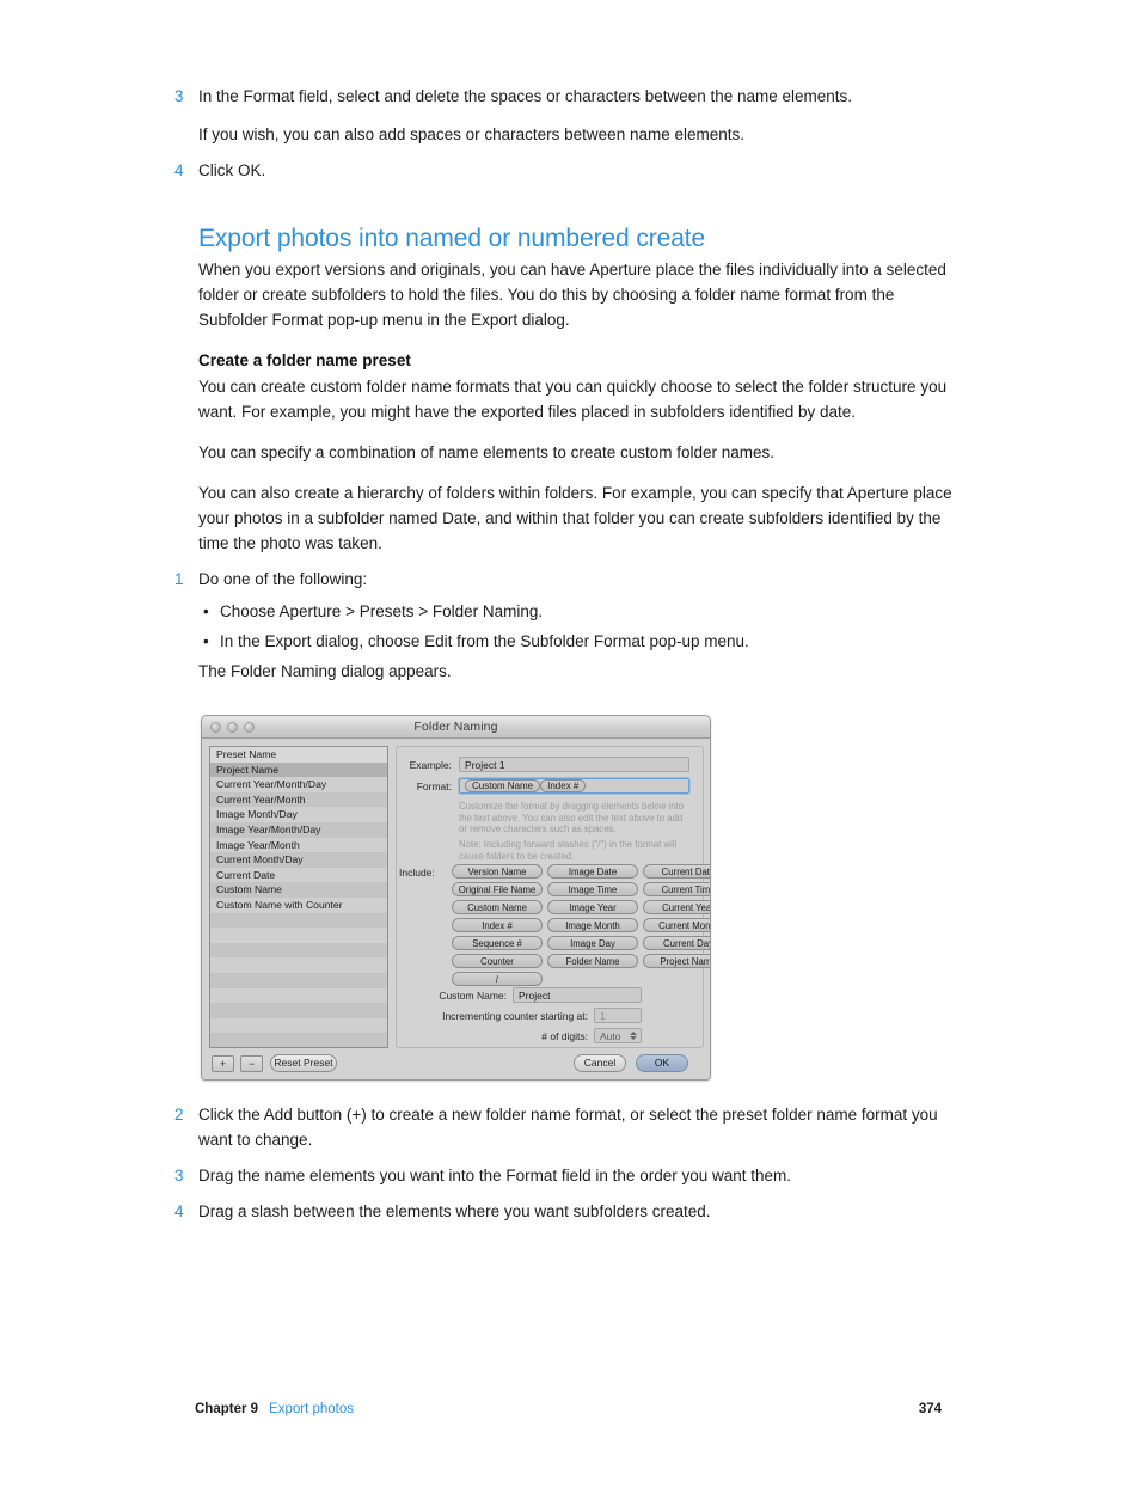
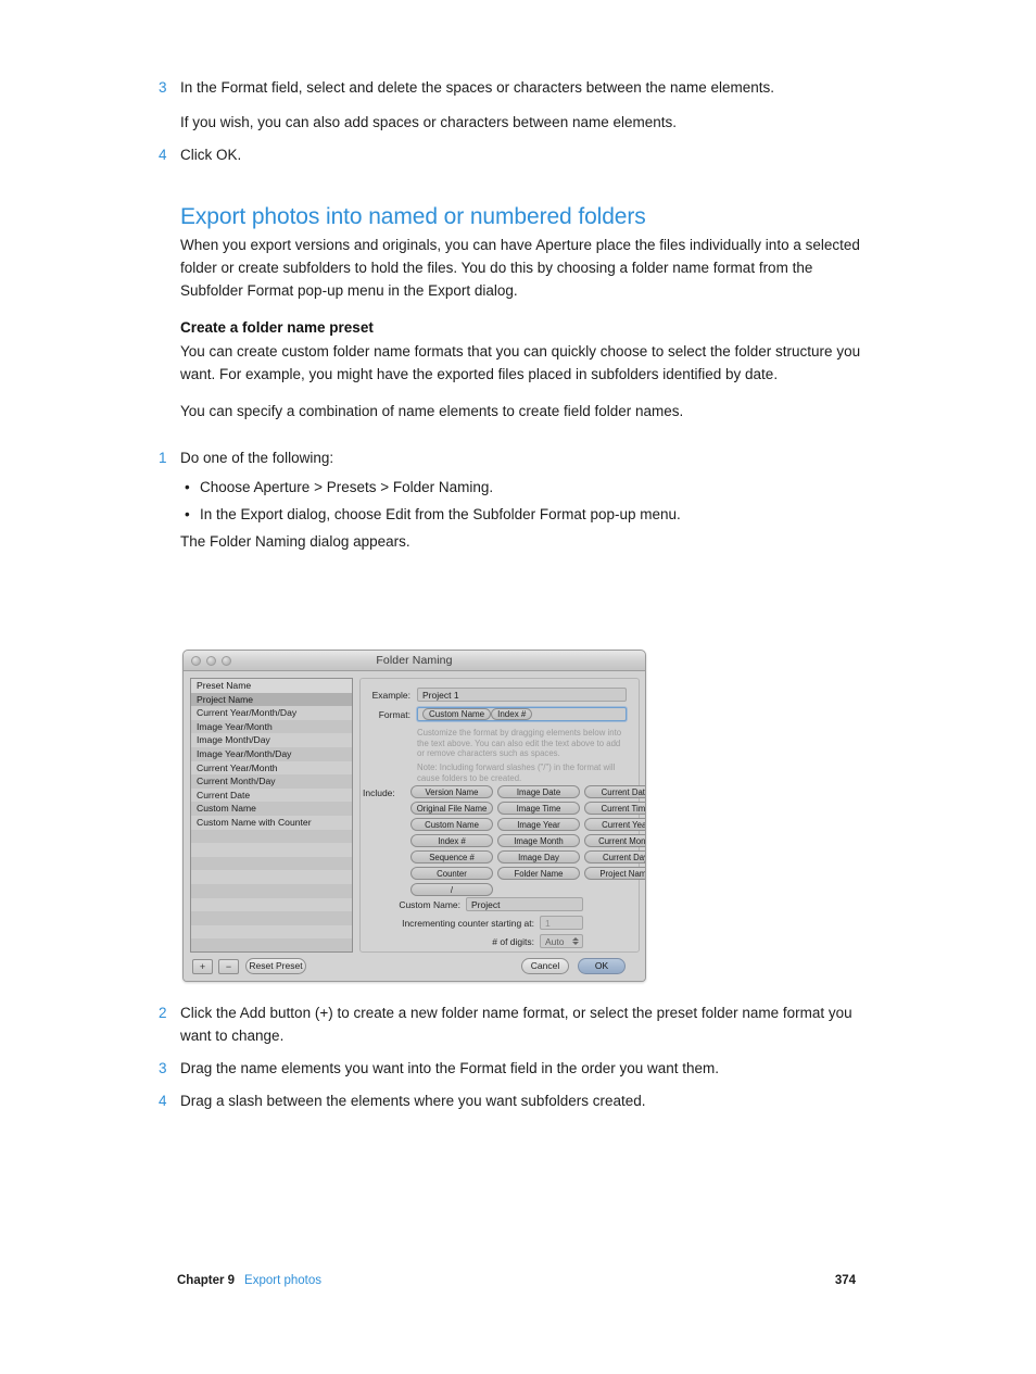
  3
  In the Format field, select and delete the spaces or characters between the name elements.
  If you wish, you can also add spaces or characters between name elements.
  4
  Click OK.
- Export photos into named or numbered create
+ Export photos into named or numbered folders
  When you export versions and originals, you can have Aperture place the files individually into a selected folder or create subfolders to hold the files. You do this by choosing a folder name format from the Subfolder Format pop-up menu in the Export dialog.
  Create a folder name preset
  You can create custom folder name formats that you can quickly choose to select the folder structure you want. For example, you might have the exported files placed in subfolders identified by date.
- You can specify a combination of name elements to create custom folder names.
+ You can specify a combination of name elements to create field folder names.
- You can also create a hierarchy of folders within folders. For example, you can specify that Aperture place your photos in a subfolder named Date, and within that folder you can create subfolders identified by the time the photo was taken.
  1
  Do one of the following:
  •
  Choose Aperture > Presets > Folder Naming.
  •
  In the Export dialog, choose Edit from the Subfolder Format pop-up menu.
  The Folder Naming dialog appears.
  Folder Naming
  Preset Name
  Project Name
  Current Year/Month/Day
- Current Year/Month
+ Image Year/Month
  Image Month/Day
  Image Year/Month/Day
- Image Year/Month
+ Current Year/Month
  Current Month/Day
  Current Date
  Custom Name
  Custom Name with Counter
  Example:
  Project 1
  Format:
  Custom Name Index #
  Customize the format by dragging elements below into the text above. You can also edit the text above to add or remove characters such as spaces.
  Note: Including forward slashes ("/") in the format will cause folders to be created.
  Include:
  Version Name
  Image Date
  Current Dat
  Original File Name
  Image Time
  Current Tim
  Custom Name
  Image Year
  Current Yea
  Index #
  Image Month
  Current Mon
  Sequence #
  Image Day
  Current Da
  Counter
  Folder Name
  Project Nam
  /
  Custom Name:
  Project
  Incrementing counter starting at:
  1
  # of digits:
  Auto
  +
  −
  Reset Preset
  Cancel
  OK
  2
  Click the Add button (+) to create a new folder name format, or select the preset folder name format you want to change.
  3
  Drag the name elements you want into the Format field in the order you want them.
  4
  Drag a slash between the elements where you want subfolders created.
  Chapter 9
  Export photos
  374
